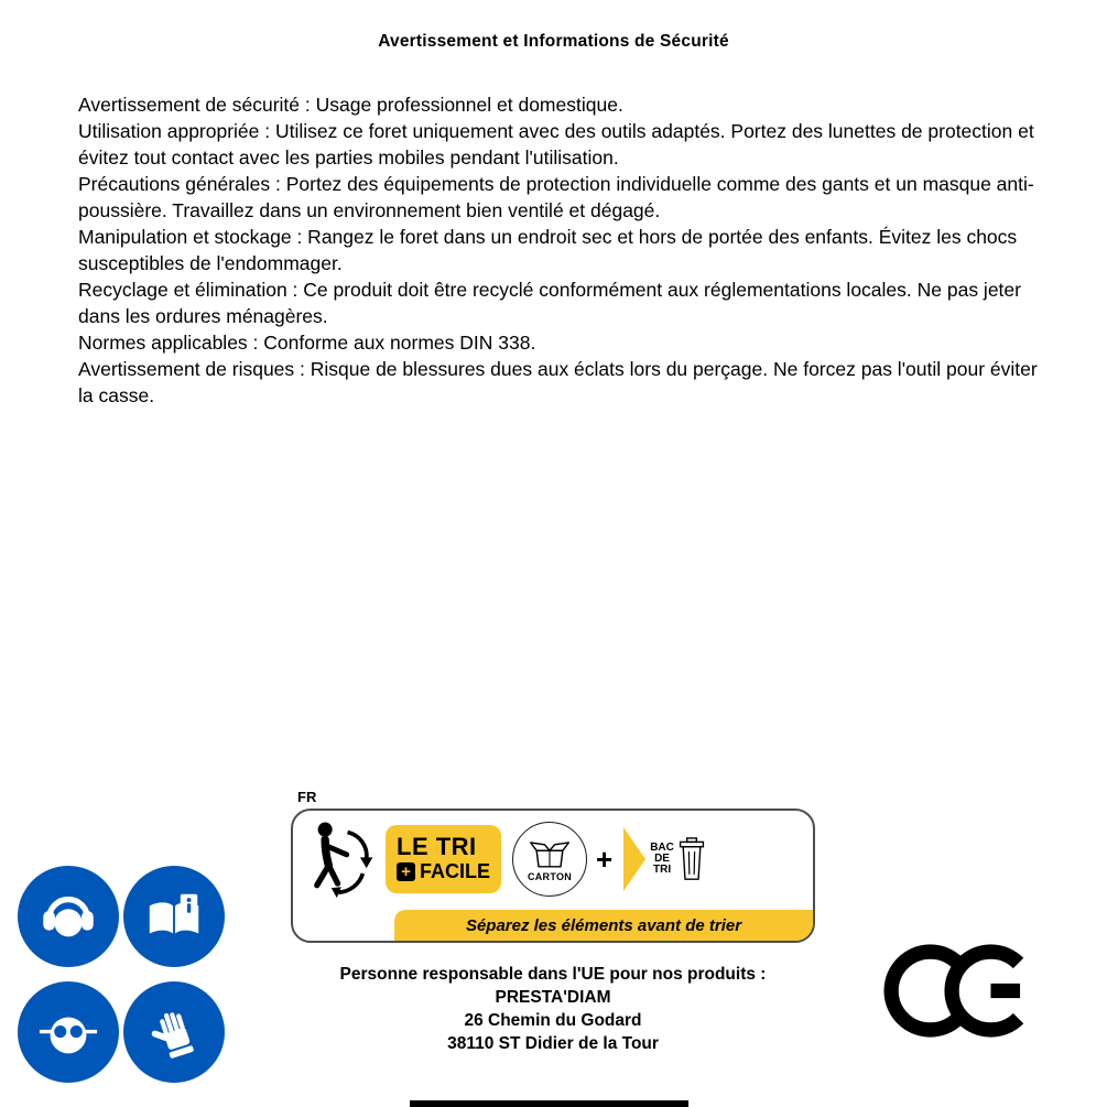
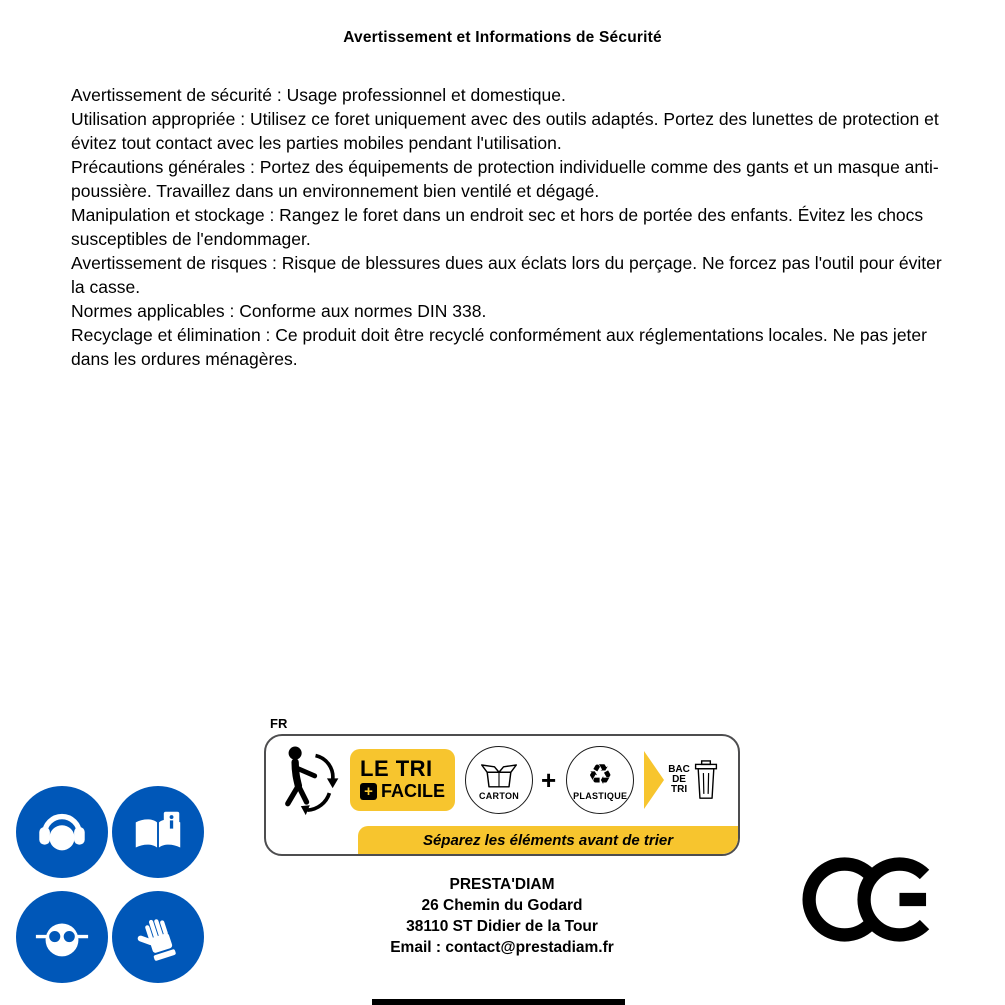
  Avertissement et Informations de Sécurité
  Avertissement de sécurité : Usage professionnel et domestique.
  Utilisation appropriée : Utilisez ce foret uniquement avec des outils adaptés. Portez des lunettes de protection et évitez tout contact avec les parties mobiles pendant l'utilisation.
  Précautions générales : Portez des équipements de protection individuelle comme des gants et un masque anti-poussière. Travaillez dans un environnement bien ventilé et dégagé.
  Manipulation et stockage : Rangez le foret dans un endroit sec et hors de portée des enfants. Évitez les chocs susceptibles de l'endommager.
- Recyclage et élimination : Ce produit doit être recyclé conformément aux réglementations locales. Ne pas jeter dans les ordures ménagères.
+ Avertissement de risques : Risque de blessures dues aux éclats lors du perçage. Ne forcez pas l'outil pour éviter la casse.
  Normes applicables : Conforme aux normes DIN 338.
- Avertissement de risques : Risque de blessures dues aux éclats lors du perçage. Ne forcez pas l'outil pour éviter la casse.
+ Recyclage et élimination : Ce produit doit être recyclé conformément aux réglementations locales. Ne pas jeter dans les ordures ménagères.
  FR
  LE TRI
  +
  FACILE
  CARTON
  +
+ ♻
+ PLASTIQUE
  BAC
  DE
  TRI
  Séparez les éléments avant de trier
- Personne responsable dans l'UE pour nos produits :
  PRESTA'DIAM
  26 Chemin du Godard
  38110 ST Didier de la Tour
+ Email : contact@prestadiam.fr
